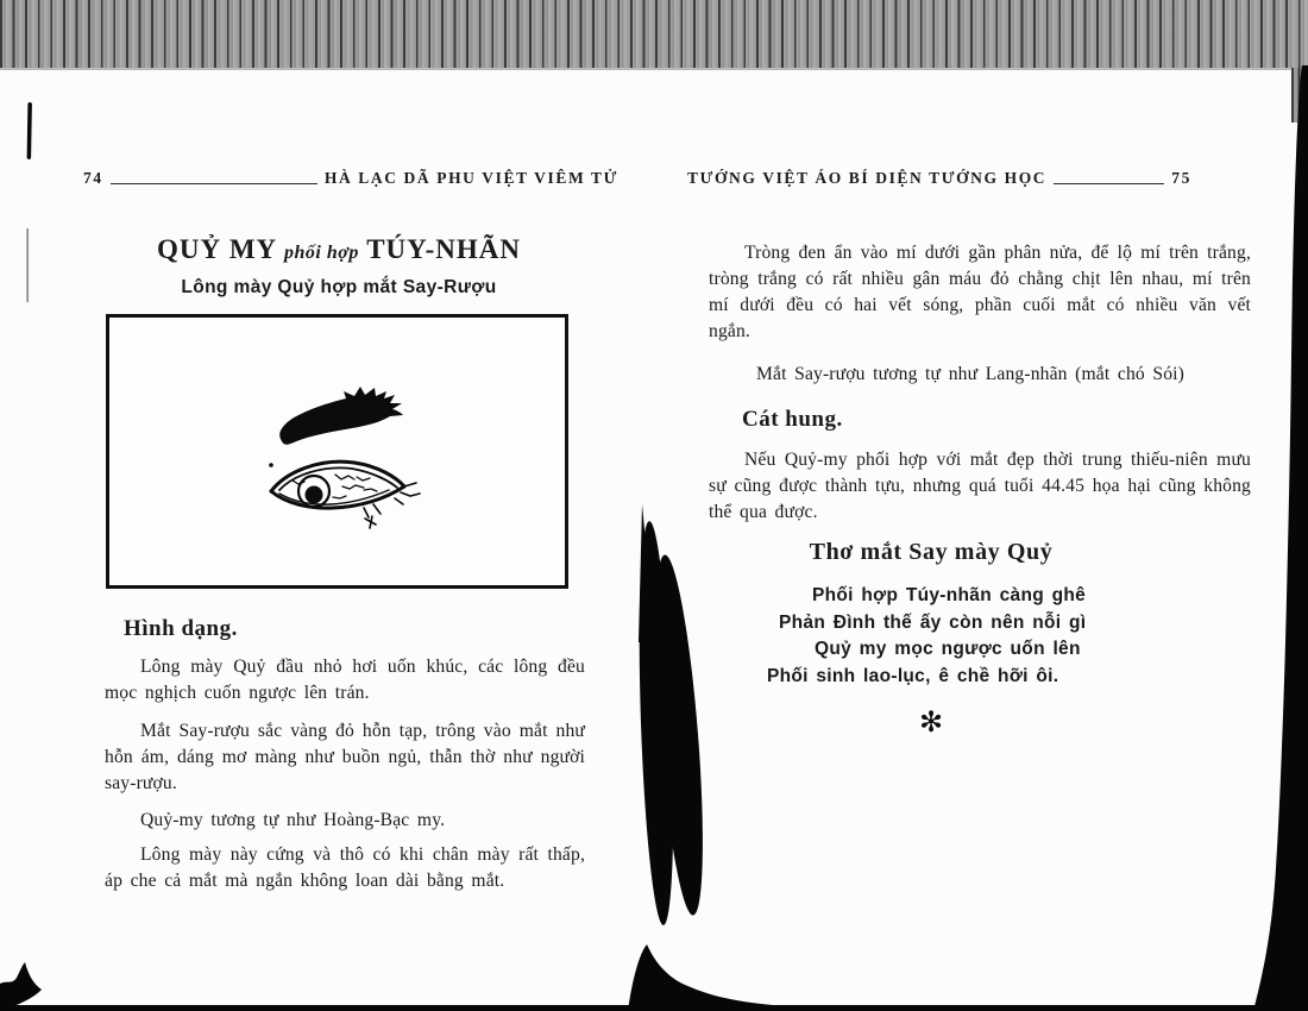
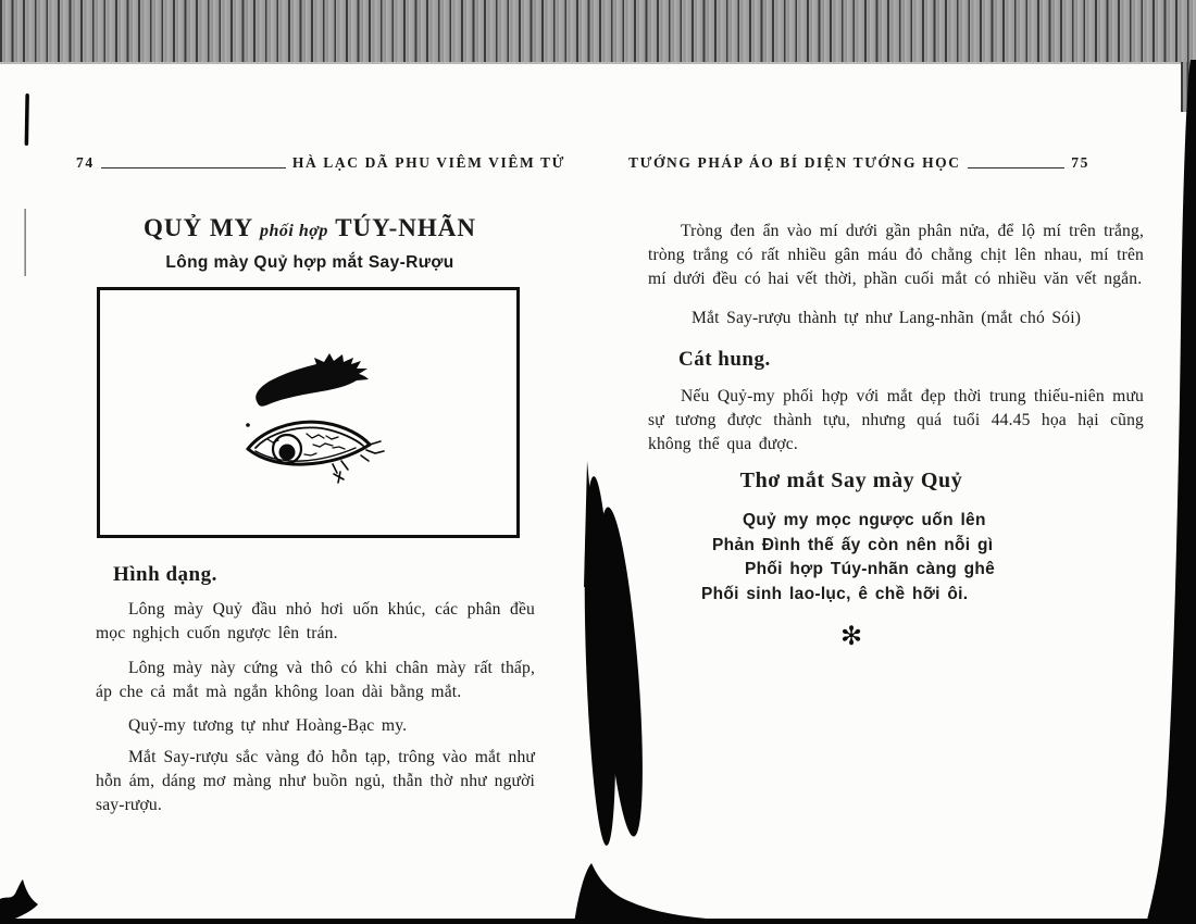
  74
- HÀ LẠC DÃ PHU VIỆT VIÊM TỬ
+ HÀ LẠC DÃ PHU VIÊM VIÊM TỬ
  QUỶ MY phối hợp TÚY-NHÃN
  Lông mày Quỷ hợp mắt Say-Rượu
  Hình dạng.
- Lông mày Quỷ đầu nhỏ hơi uốn khúc, các lông đều mọc nghịch cuốn ngược lên trán.
+ Lông mày Quỷ đầu nhỏ hơi uốn khúc, các phân đều mọc nghịch cuốn ngược lên trán.
- Mắt Say-rượu sắc vàng đỏ hỗn tạp, trông vào mắt như hỗn ám, dáng mơ màng như buồn ngủ, thẫn thờ như người say-rượu.
+ Lông mày này cứng và thô có khi chân mày rất thấp, áp che cả mắt mà ngắn không loan dài bằng mắt.
  Quỷ-my tương tự như Hoàng-Bạc my.
- Lông mày này cứng và thô có khi chân mày rất thấp, áp che cả mắt mà ngắn không loan dài bằng mắt.
+ Mắt Say-rượu sắc vàng đỏ hỗn tạp, trông vào mắt như hỗn ám, dáng mơ màng như buồn ngủ, thẫn thờ như người say-rượu.
- TƯỚNG VIỆT ÁO BÍ DIỆN TƯỚNG HỌC
+ TƯỚNG PHÁP ÁO BÍ DIỆN TƯỚNG HỌC
  75
- Tròng đen ẩn vào mí dưới gần phân nửa, để lộ mí trên trắng, tròng trắng có rất nhiều gân máu đỏ chằng chịt lên nhau, mí trên mí dưới đều có hai vết sóng, phần cuối mắt có nhiều văn vết ngắn.
+ Tròng đen ẩn vào mí dưới gần phân nửa, để lộ mí trên trắng, tròng trắng có rất nhiều gân máu đỏ chằng chịt lên nhau, mí trên mí dưới đều có hai vết thời, phần cuối mắt có nhiều văn vết ngắn.
- Mắt Say-rượu tương tự như Lang-nhãn (mắt chó Sói)
+ Mắt Say-rượu thành tự như Lang-nhãn (mắt chó Sói)
  Cát hung.
- Nếu Quỷ-my phối hợp với mắt đẹp thời trung thiếu-niên mưu sự cũng được thành tựu, nhưng quá tuổi 44.45 họa hại cũng không thể qua được.
+ Nếu Quỷ-my phối hợp với mắt đẹp thời trung thiếu-niên mưu sự tương được thành tựu, nhưng quá tuổi 44.45 họa hại cũng không thể qua được.
  Thơ mắt Say mày Quỷ
- Phối hợp Túy-nhãn càng ghê
+ Quỷ my mọc ngược uốn lên
  Phản Đình thế ấy còn nên nỗi gì
- Quỷ my mọc ngược uốn lên
+ Phối hợp Túy-nhãn càng ghê
  Phối sinh lao-lục, ê chề hỡi ôi.
  ✻
